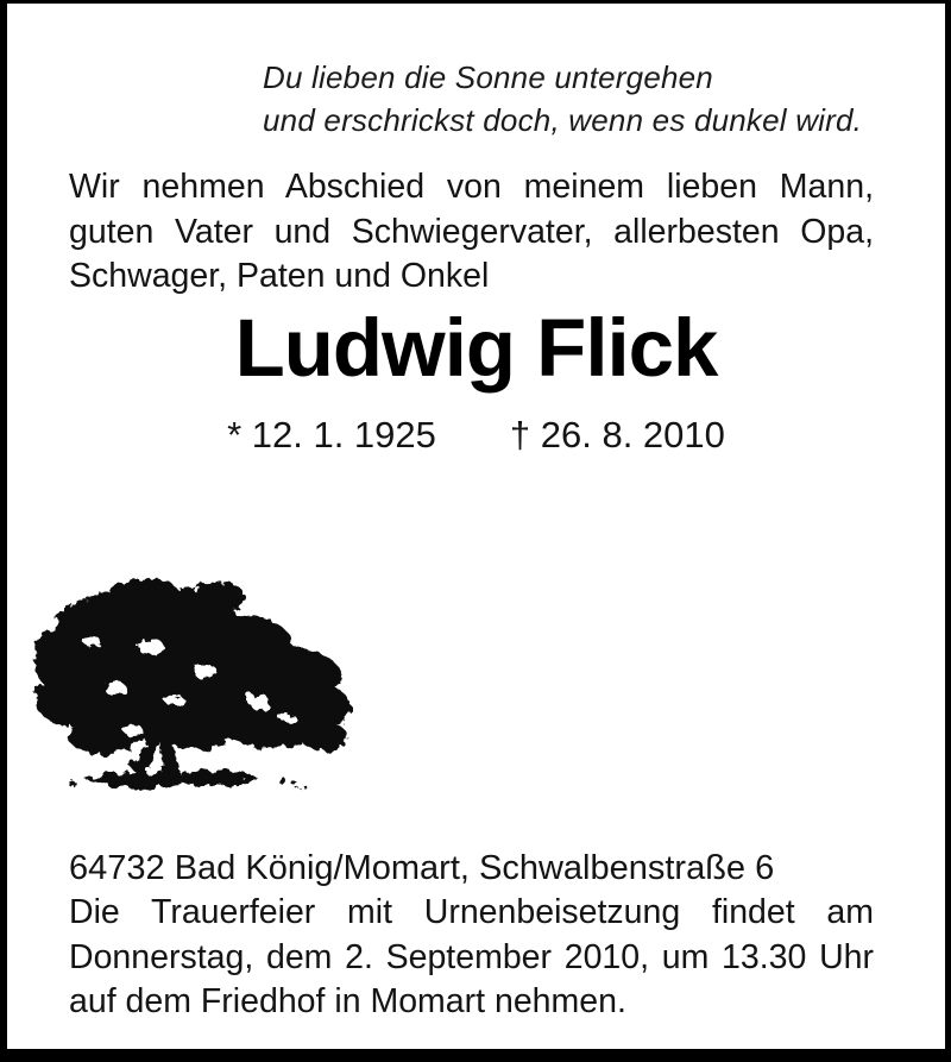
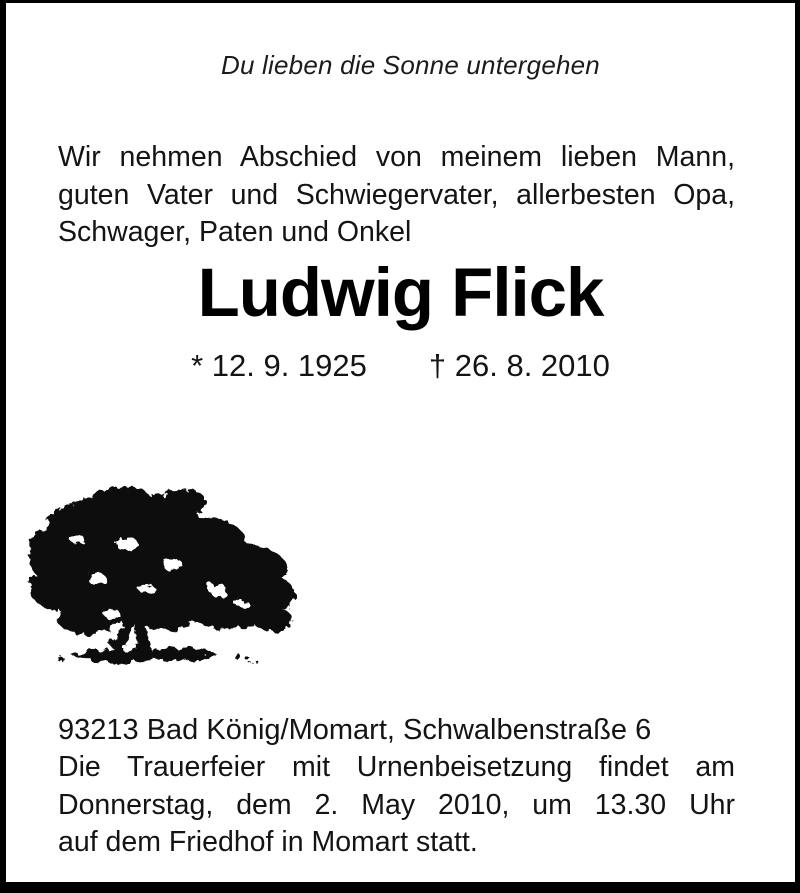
  Du lieben die Sonne untergehen
- und erschrickst doch, wenn es dunkel wird.
  Wir nehmen Abschied von meinem lieben Mann,
  guten Vater und Schwiegervater, allerbesten Opa,
  Schwager, Paten und Onkel
  Ludwig Flick
- * 12. 1. 1925
+ * 12. 9. 1925
  † 26. 8. 2010
- 64732 Bad König/Momart, Schwalbenstraße 6
+ 93213 Bad König/Momart, Schwalbenstraße 6
  Die Trauerfeier mit Urnenbeisetzung findet am
- Donnerstag, dem 2. September 2010, um 13.30 Uhr
+ Donnerstag, dem 2. May 2010, um 13.30 Uhr
- auf dem Friedhof in Momart nehmen.
+ auf dem Friedhof in Momart statt.
